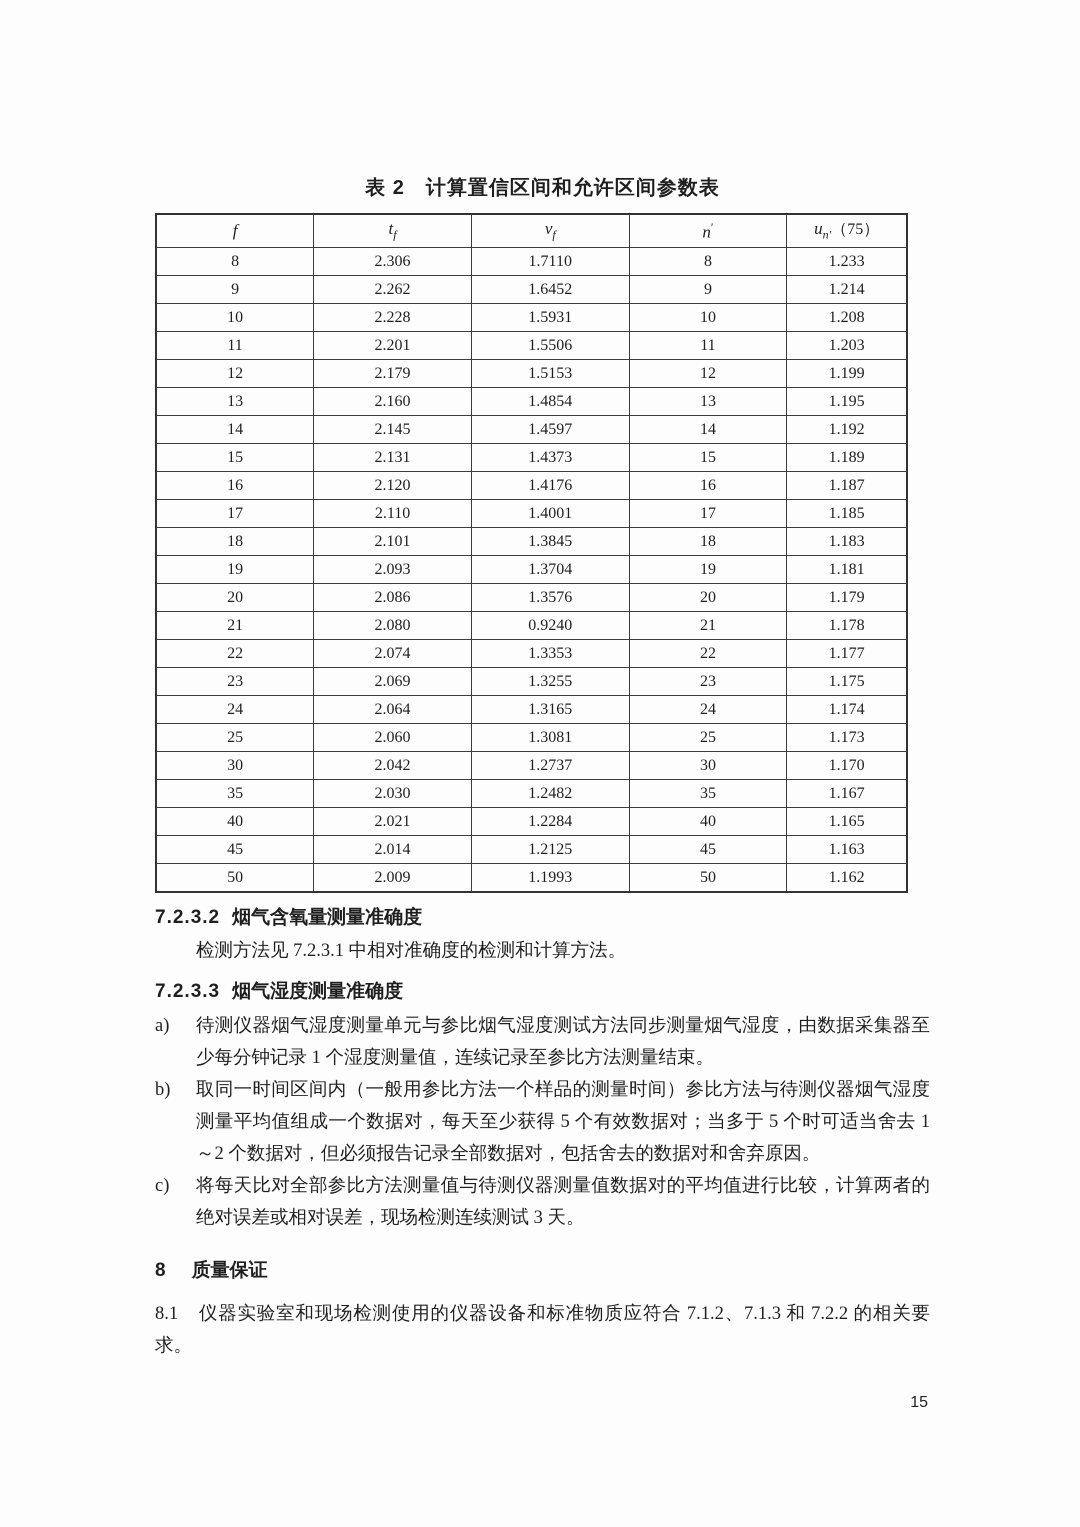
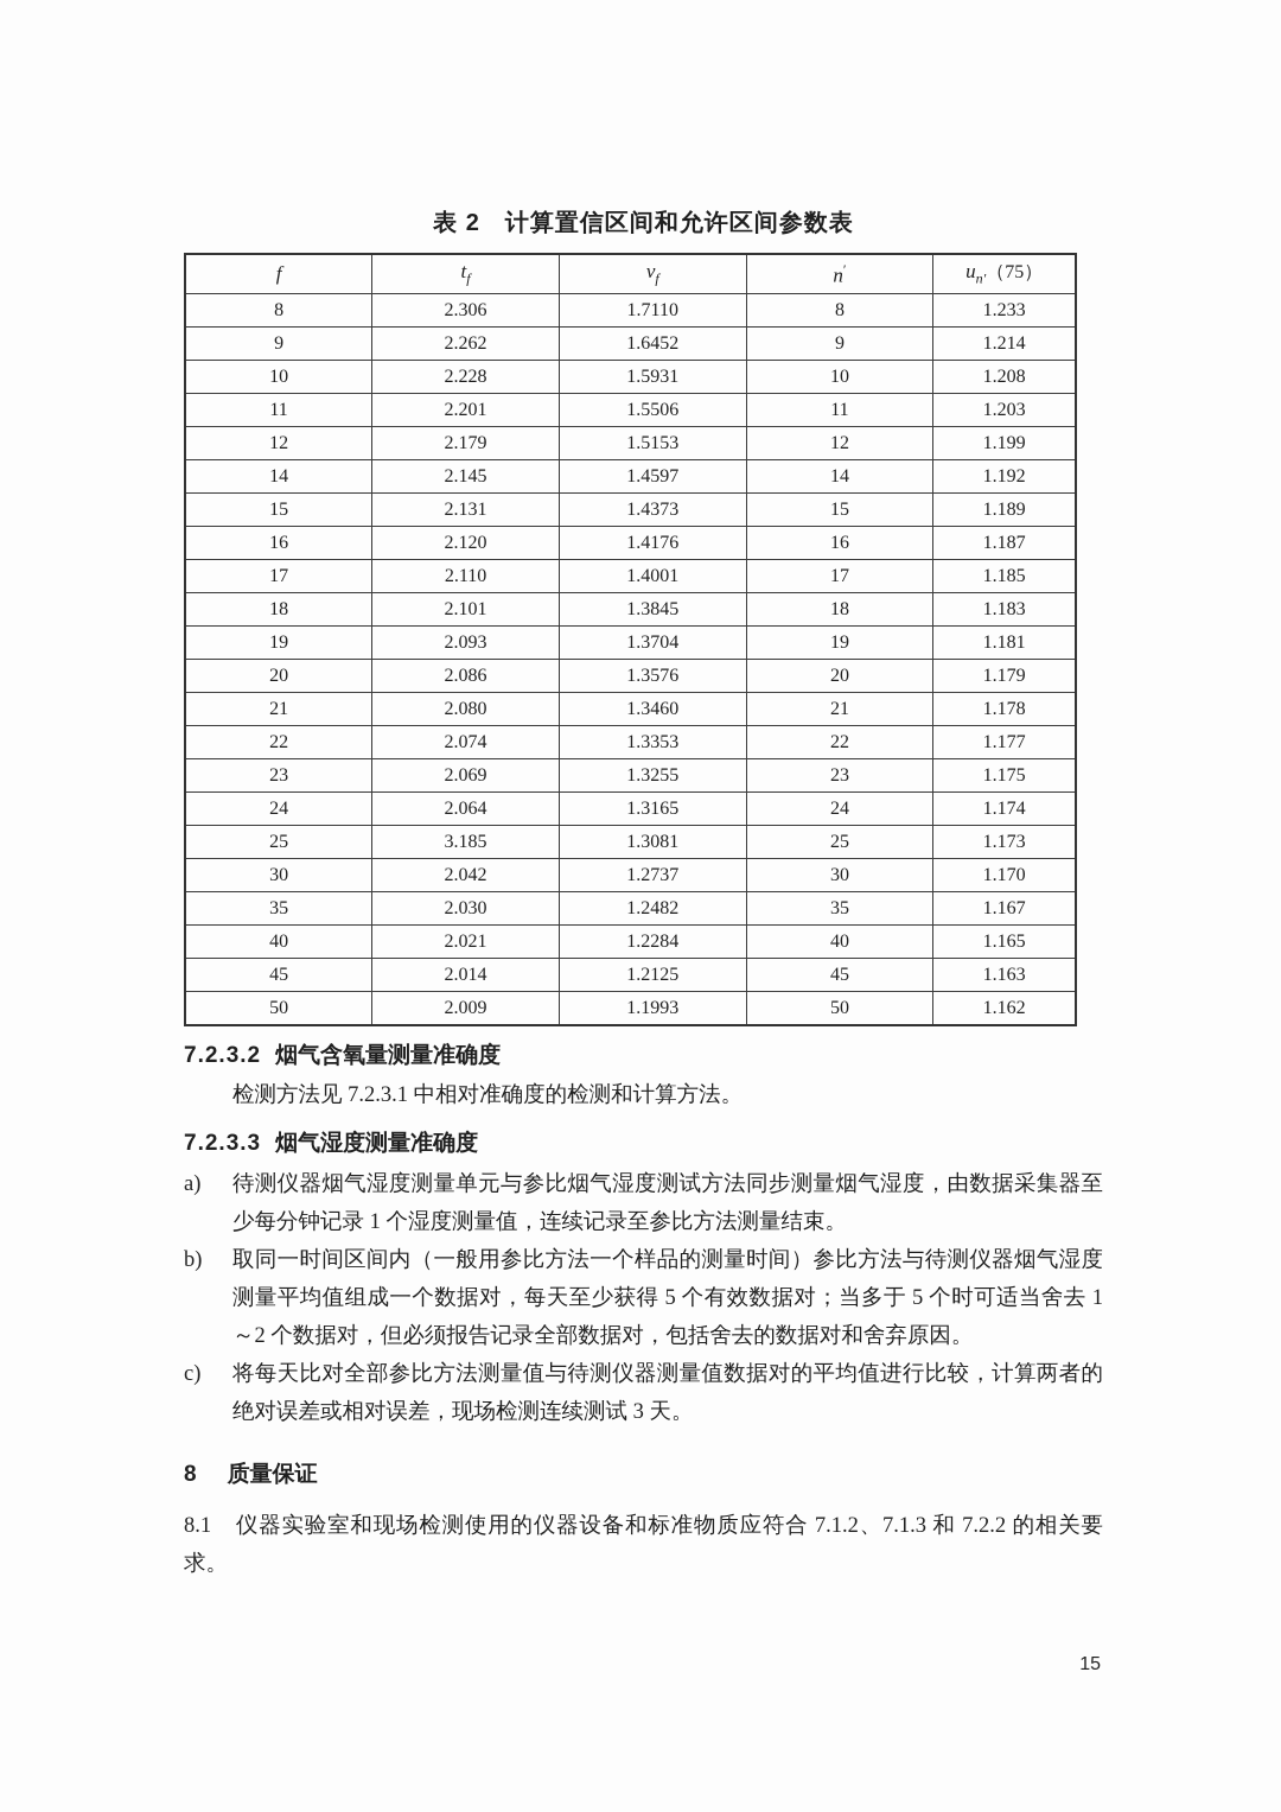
  表 2 计算置信区间和允许区间参数表
  f	tf	vf	n′	un′（75）
  8	2.306	1.7110	8	1.233
  9	2.262	1.6452	9	1.214
  10	2.228	1.5931	10	1.208
  11	2.201	1.5506	11	1.203
  12	2.179	1.5153	12	1.199
- 13	2.160	1.4854	13	1.195
  14	2.145	1.4597	14	1.192
  15	2.131	1.4373	15	1.189
  16	2.120	1.4176	16	1.187
  17	2.110	1.4001	17	1.185
  18	2.101	1.3845	18	1.183
  19	2.093	1.3704	19	1.181
  20	2.086	1.3576	20	1.179
- 21	2.080	0.9240	21	1.178
+ 21	2.080	1.3460	21	1.178
  22	2.074	1.3353	22	1.177
  23	2.069	1.3255	23	1.175
  24	2.064	1.3165	24	1.174
- 25	2.060	1.3081	25	1.173
+ 25	3.185	1.3081	25	1.173
  30	2.042	1.2737	30	1.170
  35	2.030	1.2482	35	1.167
  40	2.021	1.2284	40	1.165
  45	2.014	1.2125	45	1.163
  50	2.009	1.1993	50	1.162
  7.2.3.2 烟气含氧量测量准确度
  检测方法见 7.2.3.1 中相对准确度的检测和计算方法。
  7.2.3.3 烟气湿度测量准确度
  a)
  待测仪器烟气湿度测量单元与参比烟气湿度测试方法同步测量烟气湿度，由数据采集器至少每分钟记录 1 个湿度测量值，连续记录至参比方法测量结束。
  b)
  取同一时间区间内（一般用参比方法一个样品的测量时间）参比方法与待测仪器烟气湿度测量平均值组成一个数据对，每天至少获得 5 个有效数据对；当多于 5 个时可适当舍去 1～2 个数据对，但必须报告记录全部数据对，包括舍去的数据对和舍弃原因。
  c)
  将每天比对全部参比方法测量值与待测仪器测量值数据对的平均值进行比较，计算两者的绝对误差或相对误差，现场检测连续测试 3 天。
  8 质量保证
  8.1 仪器实验室和现场检测使用的仪器设备和标准物质应符合 7.1.2、7.1.3 和 7.2.2 的相关要求。
  15
